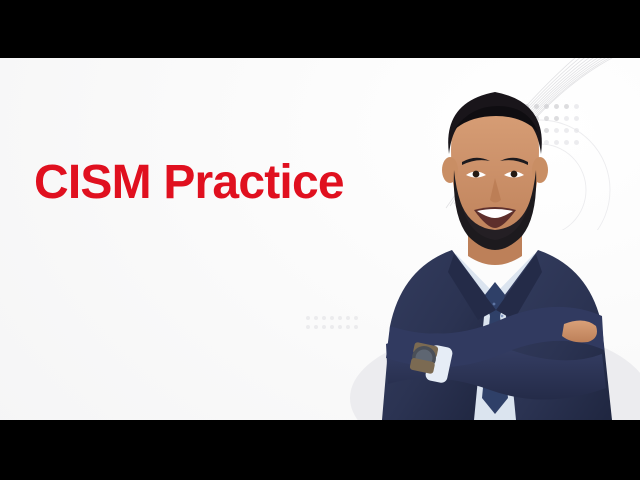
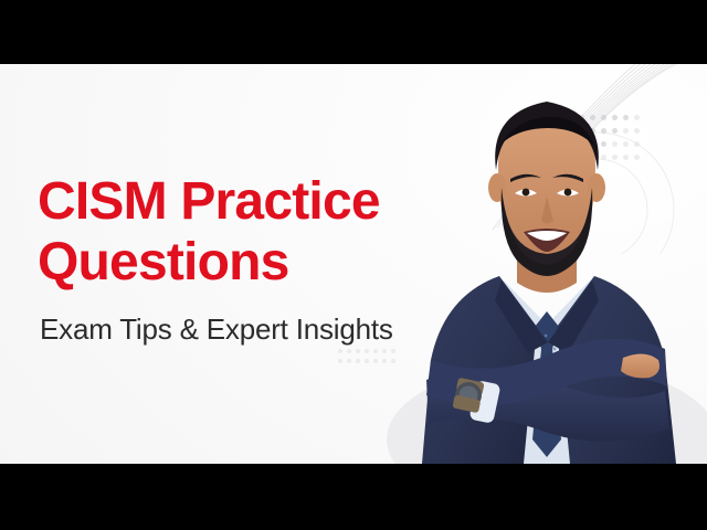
  CISM Practice
+ Questions
+ Exam Tips & Expert Insights
